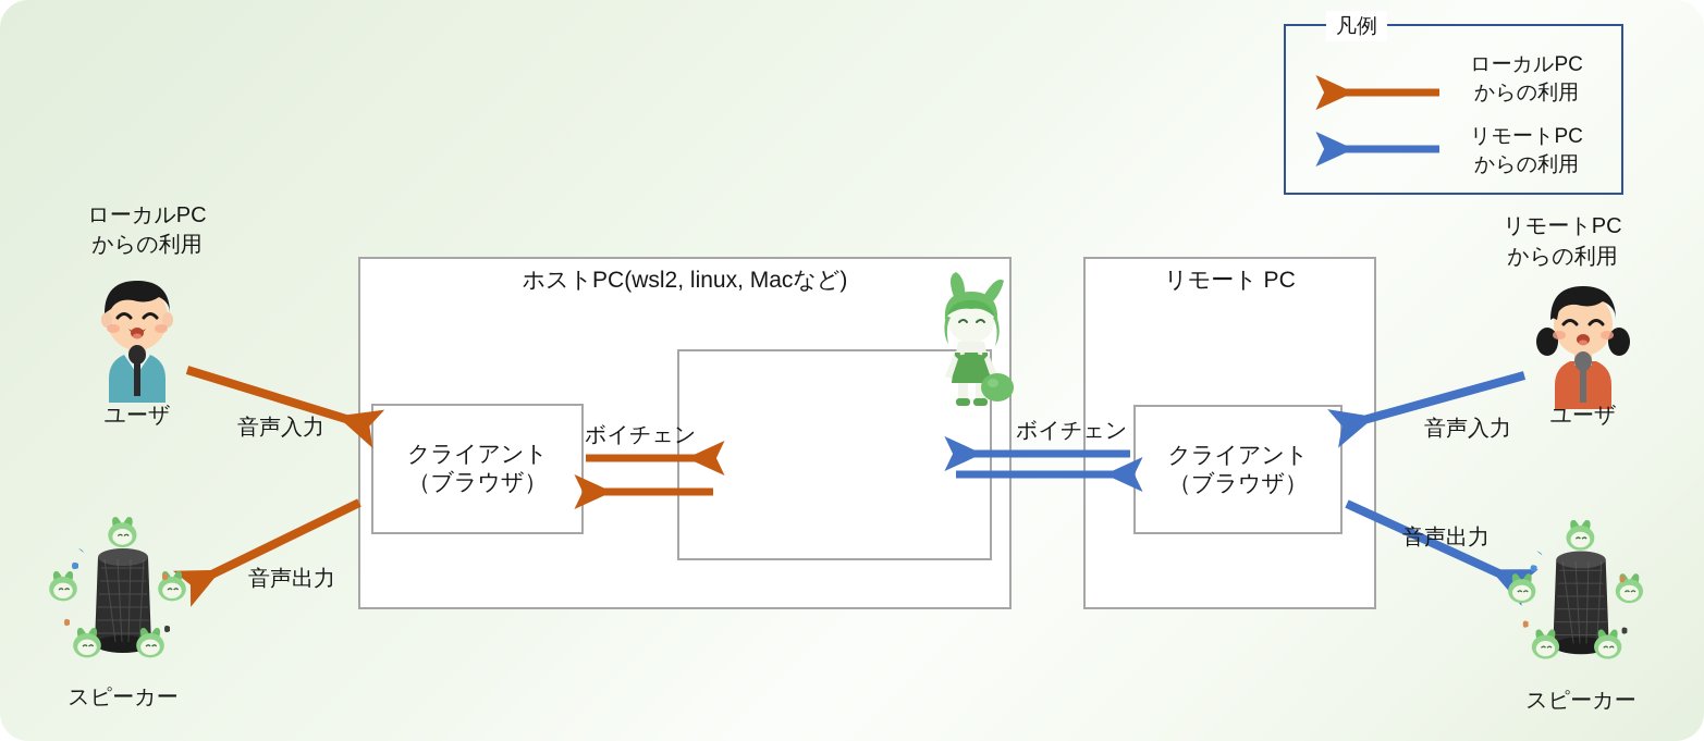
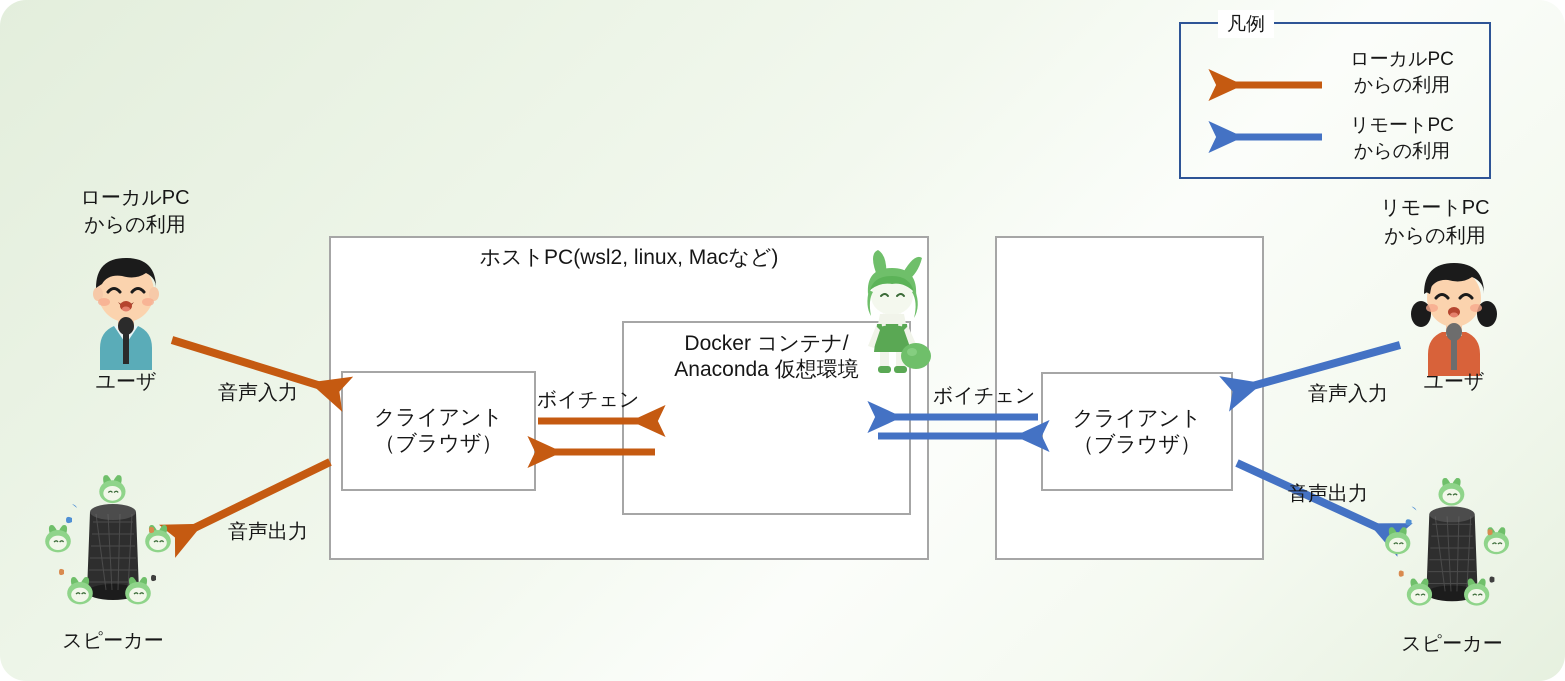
  ホストPC(wsl2, linux, Macなど)
+ Docker コンテナ/
+ Anaconda 仮想環境
  クライアント
  （ブラウザ）
- リモート PC
  クライアント
  （ブラウザ）
  凡例
  ローカルPC
  からの利用
  リモートPC
  からの利用
  ローカルPC
  からの利用
  音声入力
  音声出力
  ボイチェン
  ボイチェン
  リモートPC
  からの利用
  音声入力
  音声出力
  ユーザ
  スピーカー
  ユーザ
  スピーカー
